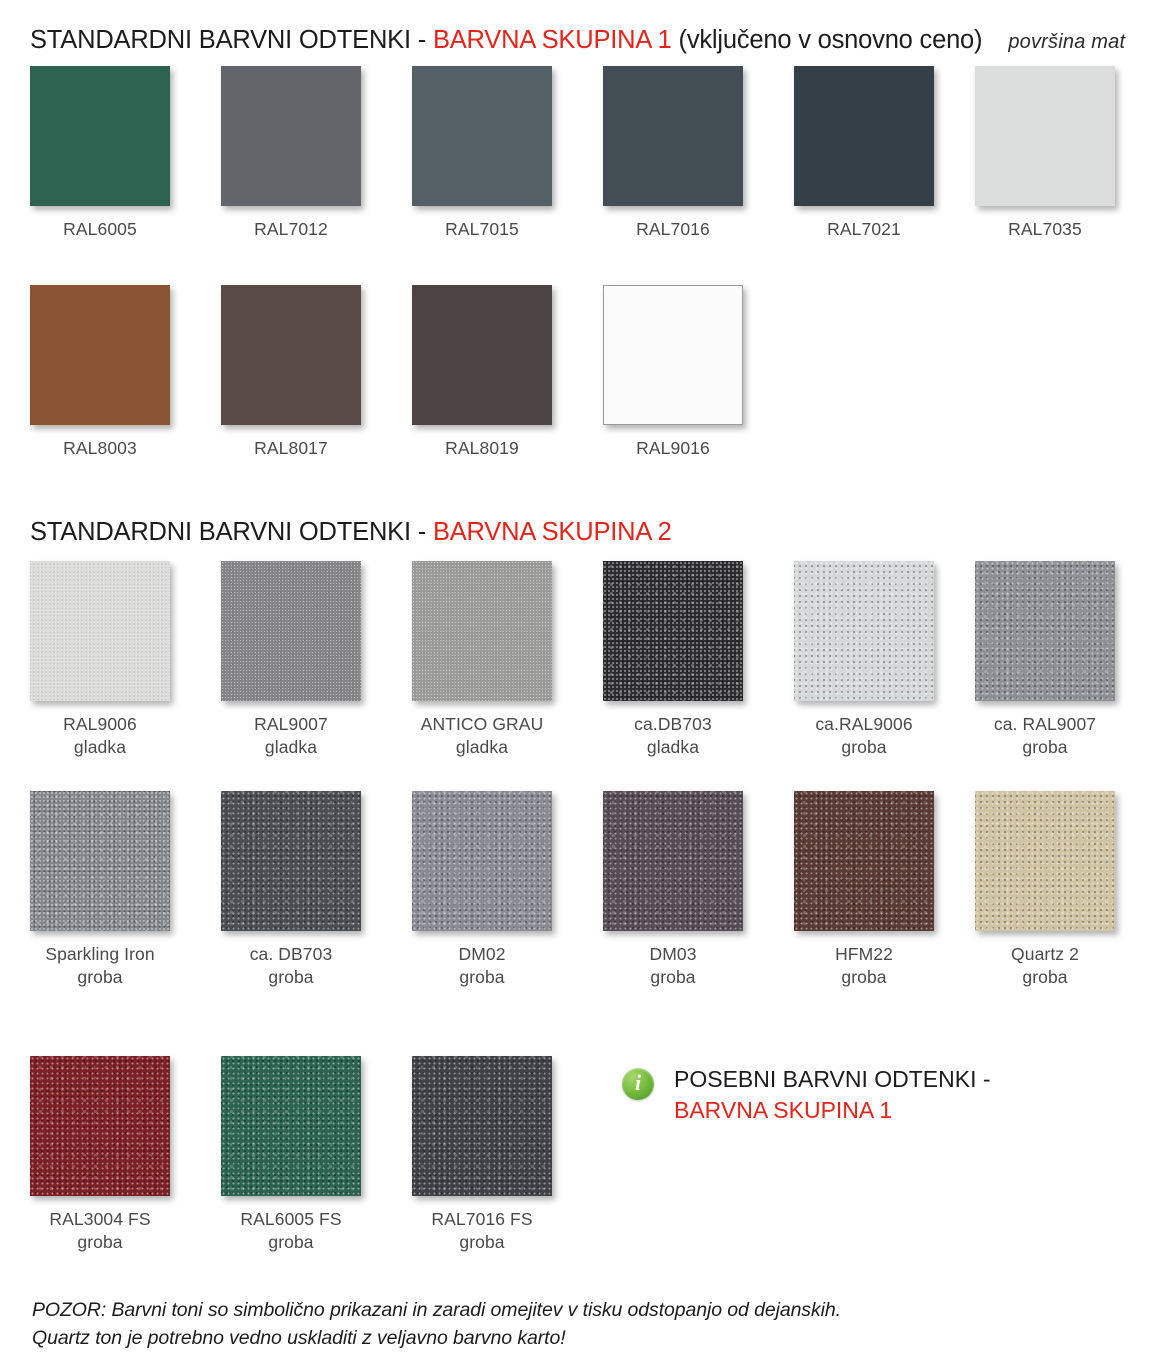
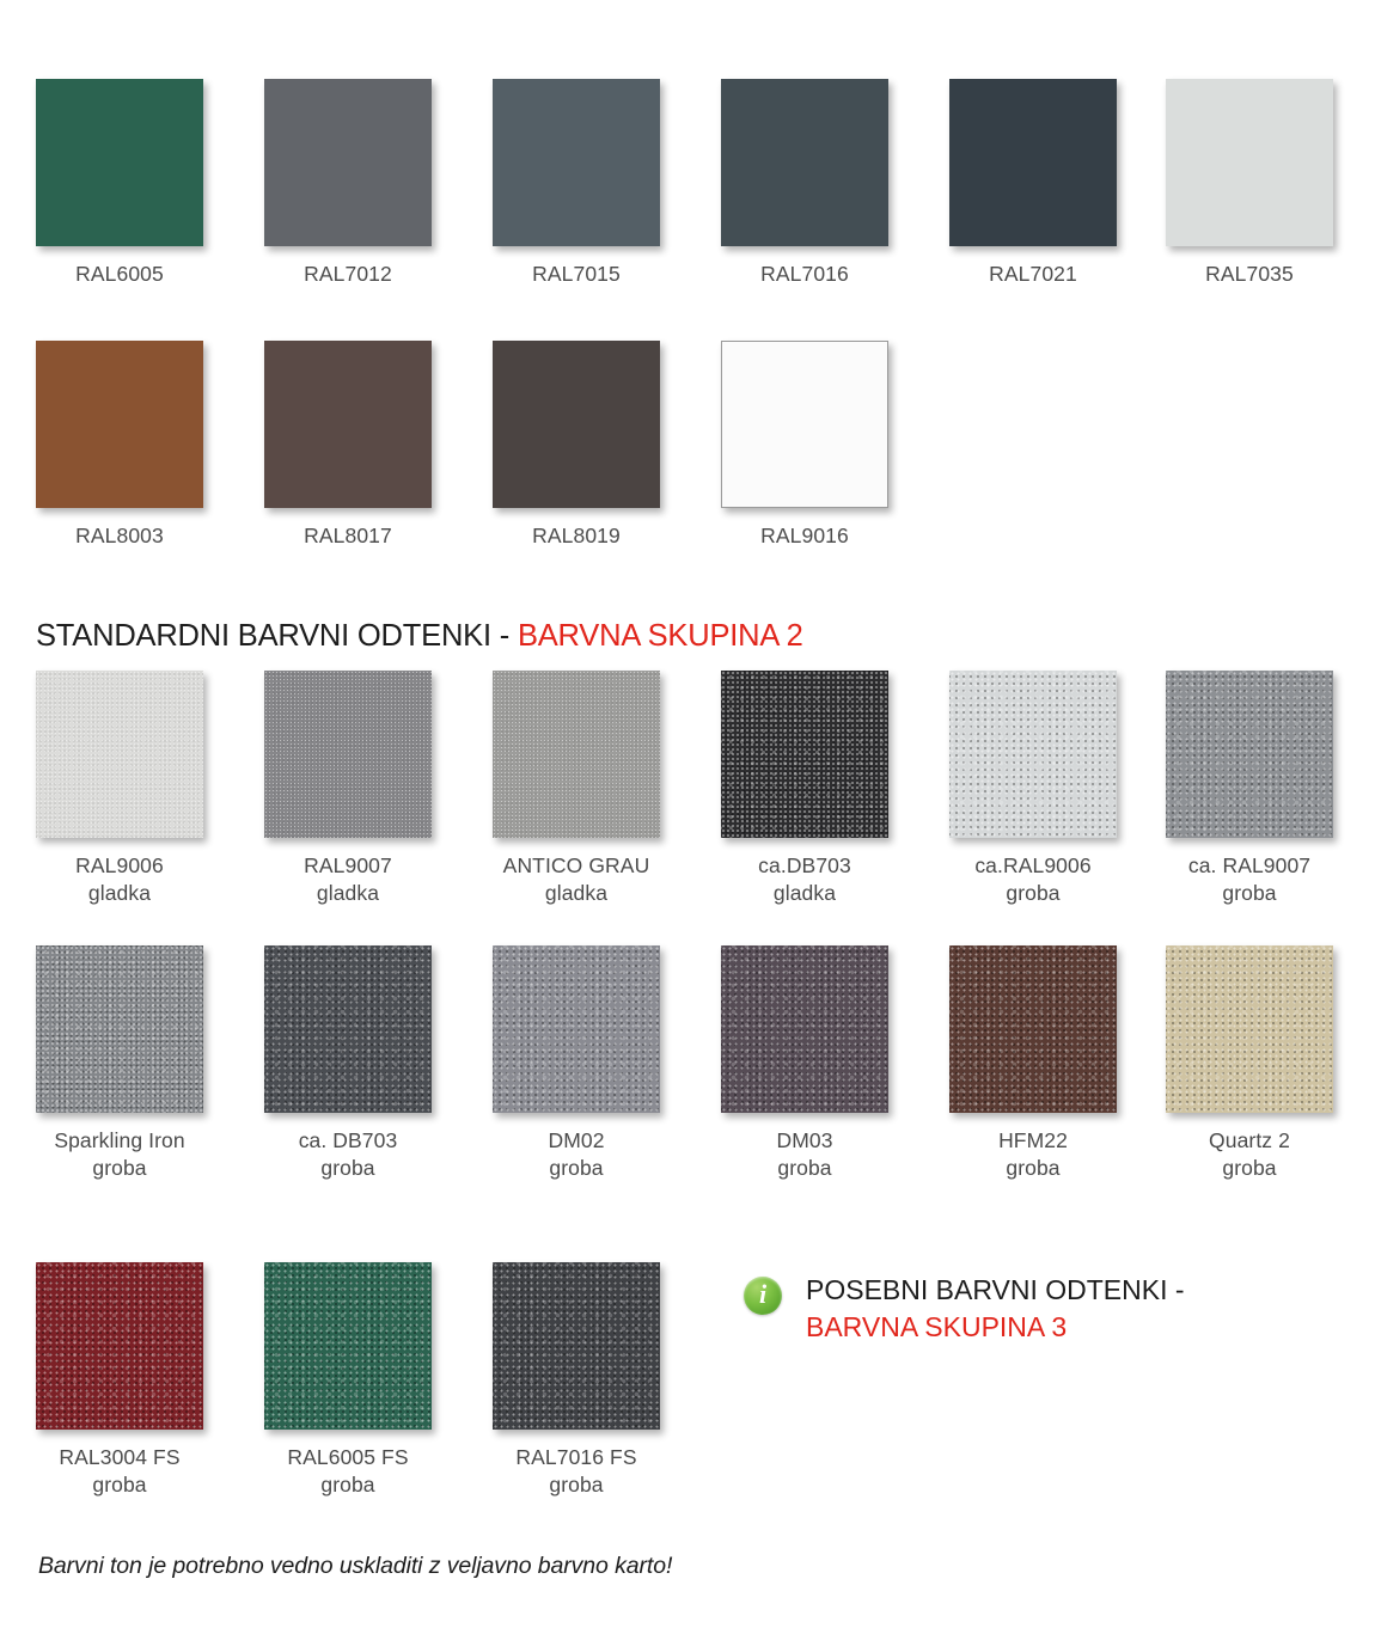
- STANDARDNI BARVNI ODTENKI - BARVNA SKUPINA 1 (vključeno v osnovno ceno) površina mat
  RAL6005
  RAL7012
  RAL7015
  RAL7016
  RAL7021
  RAL7035
  RAL8003
  RAL8017
  RAL8019
  RAL9016
  STANDARDNI BARVNI ODTENKI - BARVNA SKUPINA 2
  RAL9006
  gladka
  RAL9007
  gladka
  ANTICO GRAU
  gladka
  ca.DB703
  gladka
  ca.RAL9006
  groba
  ca. RAL9007
  groba
  Sparkling Iron
  groba
  ca. DB703
  groba
  DM02
  groba
  DM03
  groba
  HFM22
  groba
  Quartz 2
  groba
  RAL3004 FS
  groba
  RAL6005 FS
  groba
  RAL7016 FS
  groba
  i
  POSEBNI BARVNI ODTENKI -
- BARVNA SKUPINA 1
+ BARVNA SKUPINA 3
- POZOR: Barvni toni so simbolično prikazani in zaradi omejitev v tisku odstopanjo od dejanskih.
- Quartz ton je potrebno vedno uskladiti z veljavno barvno karto!
+ Barvni ton je potrebno vedno uskladiti z veljavno barvno karto!
